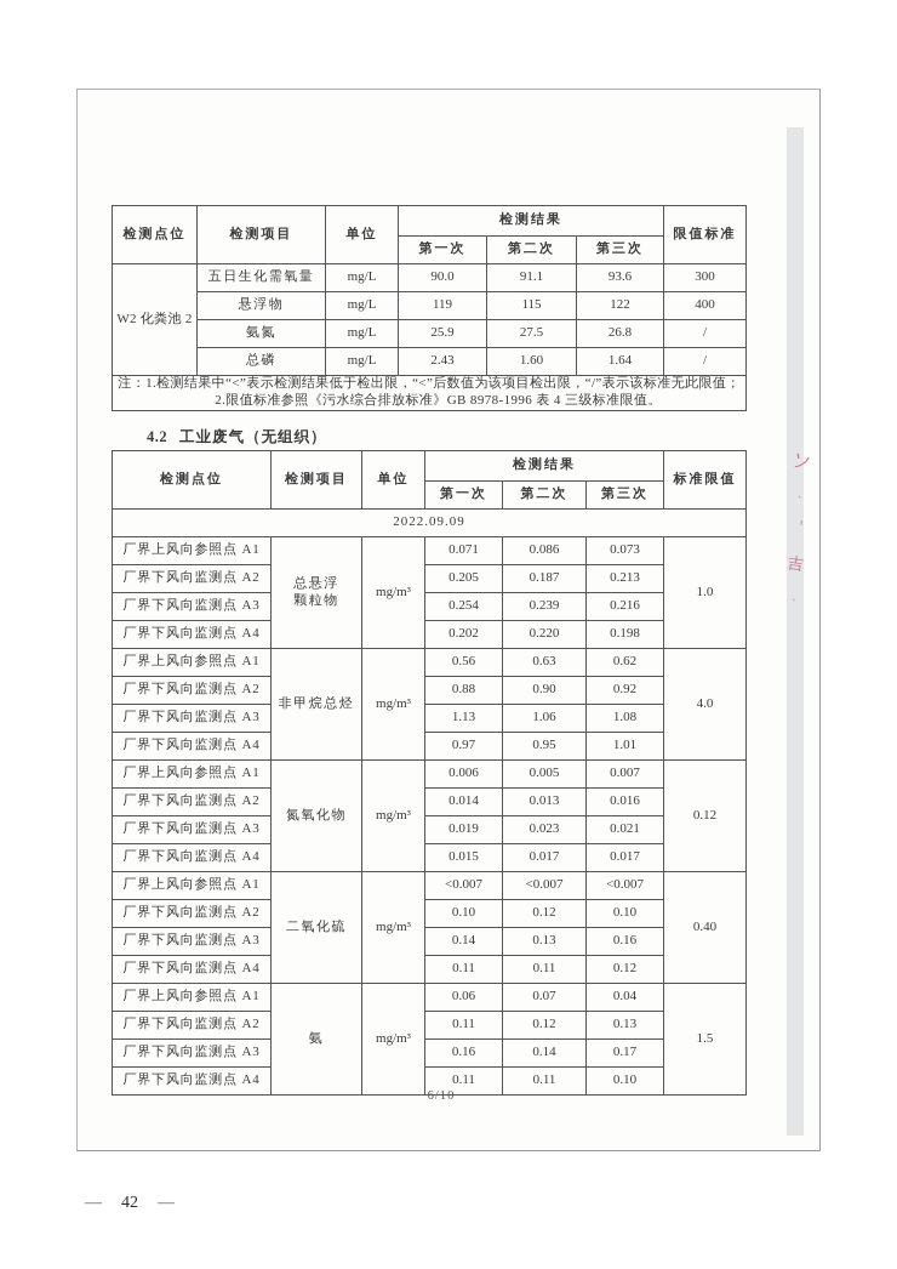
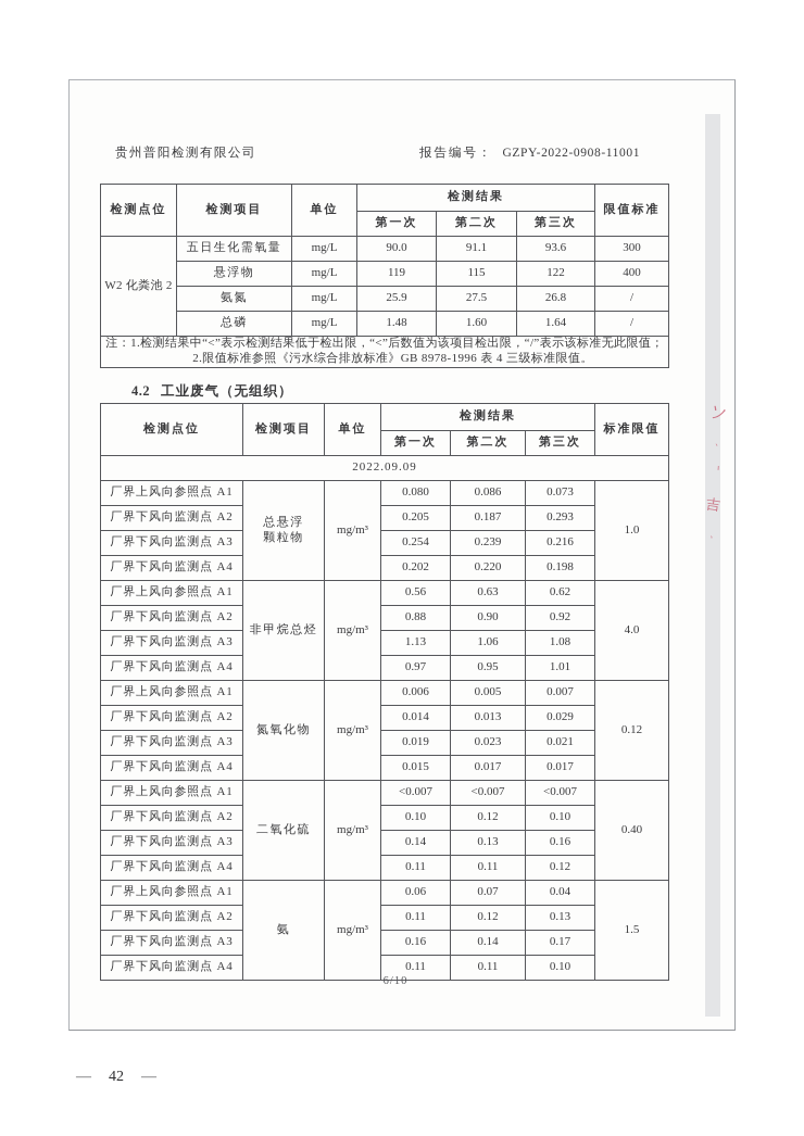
+ 贵州普阳检测有限公司
+ 报告编号： GZPY-2022-0908-11001
  检测点位	检测项目	单位	检测结果	限值标准
  第一次	第二次	第三次
  W2 化粪池 2	五日生化需氧量	mg/L	90.0	91.1	93.6	300
  悬浮物	mg/L	119	115	122	400
  氨氮	mg/L	25.9	27.5	26.8	/
- 总磷	mg/L	2.43	1.60	1.64	/
+ 总磷	mg/L	1.48	1.60	1.64	/
  注：1.检测结果中“<”表示检测结果低于检出限，“<”后数值为该项目检出限，“/”表示该标准无此限值； 2.限值标准参照《污水综合排放标准》GB 8978-1996 表 4 三级标准限值。
  4.2 工业废气（无组织）
  检测点位	检测项目	单位	检测结果	标准限值
  第一次	第二次	第三次
  2022.09.09
- 厂界上风向参照点 A1	总悬浮 颗粒物	mg/m³	0.071	0.086	0.073	1.0
+ 厂界上风向参照点 A1	总悬浮 颗粒物	mg/m³	0.080	0.086	0.073	1.0
- 厂界下风向监测点 A2	0.205	0.187	0.213
+ 厂界下风向监测点 A2	0.205	0.187	0.293
  厂界下风向监测点 A3	0.254	0.239	0.216
  厂界下风向监测点 A4	0.202	0.220	0.198
  厂界上风向参照点 A1	非甲烷总烃	mg/m³	0.56	0.63	0.62	4.0
  厂界下风向监测点 A2	0.88	0.90	0.92
  厂界下风向监测点 A3	1.13	1.06	1.08
  厂界下风向监测点 A4	0.97	0.95	1.01
  厂界上风向参照点 A1	氮氧化物	mg/m³	0.006	0.005	0.007	0.12
- 厂界下风向监测点 A2	0.014	0.013	0.016
+ 厂界下风向监测点 A2	0.014	0.013	0.029
  厂界下风向监测点 A3	0.019	0.023	0.021
  厂界下风向监测点 A4	0.015	0.017	0.017
  厂界上风向参照点 A1	二氧化硫	mg/m³	<0.007	<0.007	<0.007	0.40
  厂界下风向监测点 A2	0.10	0.12	0.10
  厂界下风向监测点 A3	0.14	0.13	0.16
  厂界下风向监测点 A4	0.11	0.11	0.12
  厂界上风向参照点 A1	氨	mg/m³	0.06	0.07	0.04	1.5
  厂界下风向监测点 A2	0.11	0.12	0.13
  厂界下风向监测点 A3	0.16	0.14	0.17
  厂界下风向监测点 A4	0.11	0.11	0.10
  6/10
  —
  42
  —
